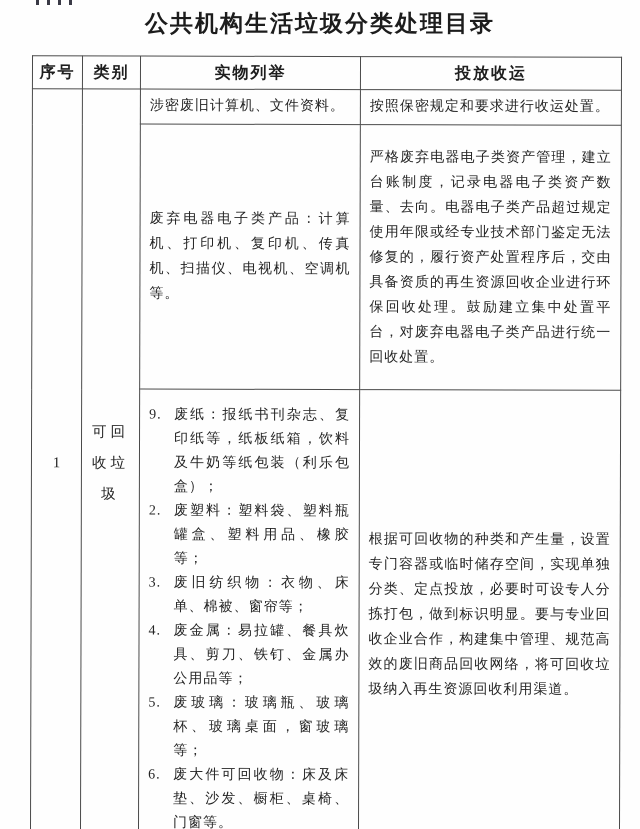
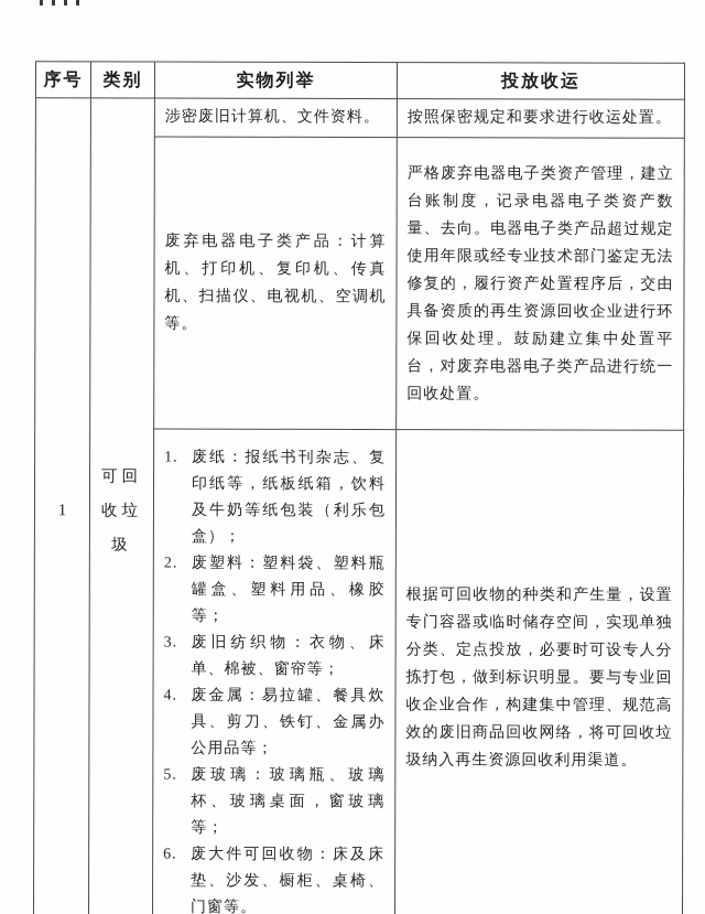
- 公共机构生活垃圾分类处理目录
  序号	类别	实物列举	投放收运
  1	可回收垃圾	涉密废旧计算机、文件资料。	按照保密规定和要求进行收运处置。
  废弃电器电子类产品：计算机、打印机、复印机、传真机、扫描仪、电视机、空调机等。	严格废弃电器电子类资产管理，建立台账制度，记录电器电子类资产数量、去向。电器电子类产品超过规定使用年限或经专业技术部门鉴定无法修复的，履行资产处置程序后，交由具备资质的再生资源回收企业进行环保回收处理。鼓励建立集中处置平台，对废弃电器电子类产品进行统一回收处置。
- 9. 废纸：报纸书刊杂志、复印纸等，纸板纸箱，饮料及牛奶等纸包装（利乐包盒）； 2. 废塑料：塑料袋、塑料瓶罐盒、塑料用品、橡胶等； 3. 废旧纺织物：衣物、床单、棉被、窗帘等； 4. 废金属：易拉罐、餐具炊具、剪刀、铁钉、金属办公用品等； 5. 废玻璃：玻璃瓶、玻璃杯、玻璃桌面，窗玻璃等； 6. 废大件可回收物：床及床垫、沙发、橱柜、桌椅、门窗等。	根据可回收物的种类和产生量，设置专门容器或临时储存空间，实现单独分类、定点投放，必要时可设专人分拣打包，做到标识明显。要与专业回收企业合作，构建集中管理、规范高效的废旧商品回收网络，将可回收垃圾纳入再生资源回收利用渠道。
+ 1. 废纸：报纸书刊杂志、复印纸等，纸板纸箱，饮料及牛奶等纸包装（利乐包盒）； 2. 废塑料：塑料袋、塑料瓶罐盒、塑料用品、橡胶等； 3. 废旧纺织物：衣物、床单、棉被、窗帘等； 4. 废金属：易拉罐、餐具炊具、剪刀、铁钉、金属办公用品等； 5. 废玻璃：玻璃瓶、玻璃杯、玻璃桌面，窗玻璃等； 6. 废大件可回收物：床及床垫、沙发、橱柜、桌椅、门窗等。	根据可回收物的种类和产生量，设置专门容器或临时储存空间，实现单独分类、定点投放，必要时可设专人分拣打包，做到标识明显。要与专业回收企业合作，构建集中管理、规范高效的废旧商品回收网络，将可回收垃圾纳入再生资源回收利用渠道。
